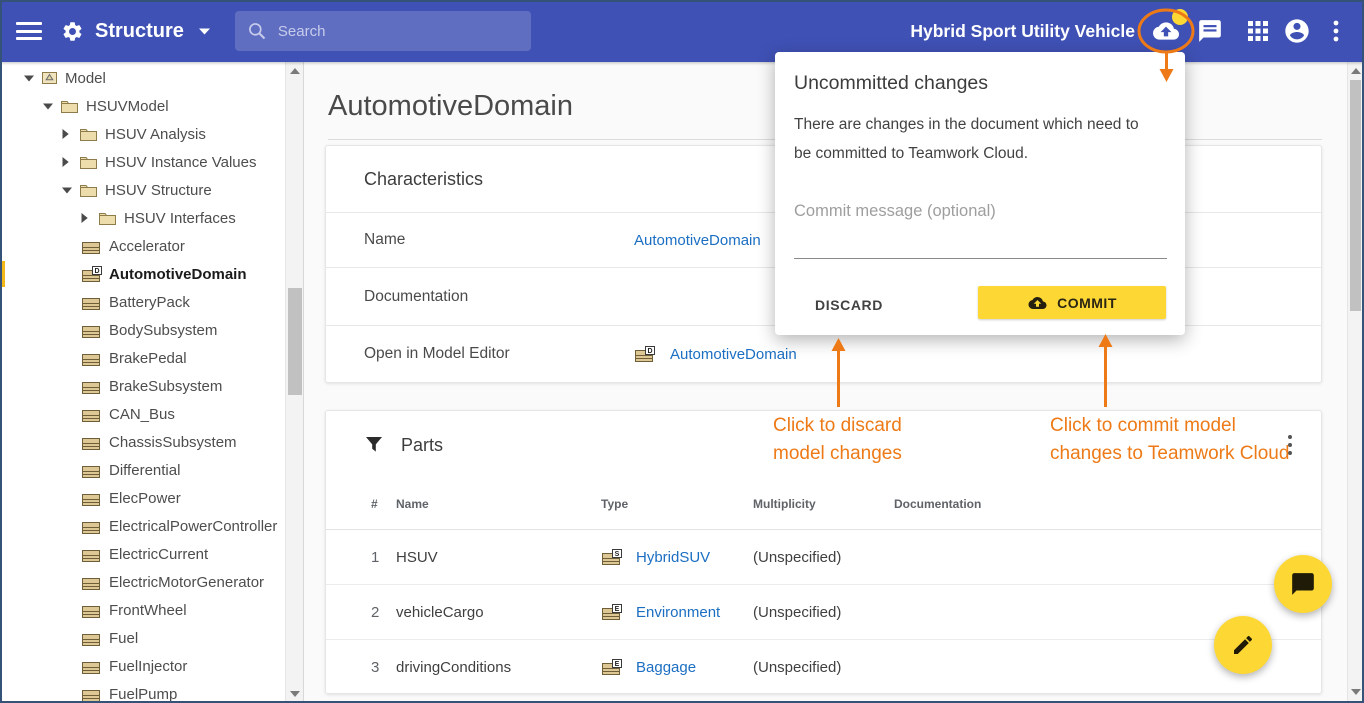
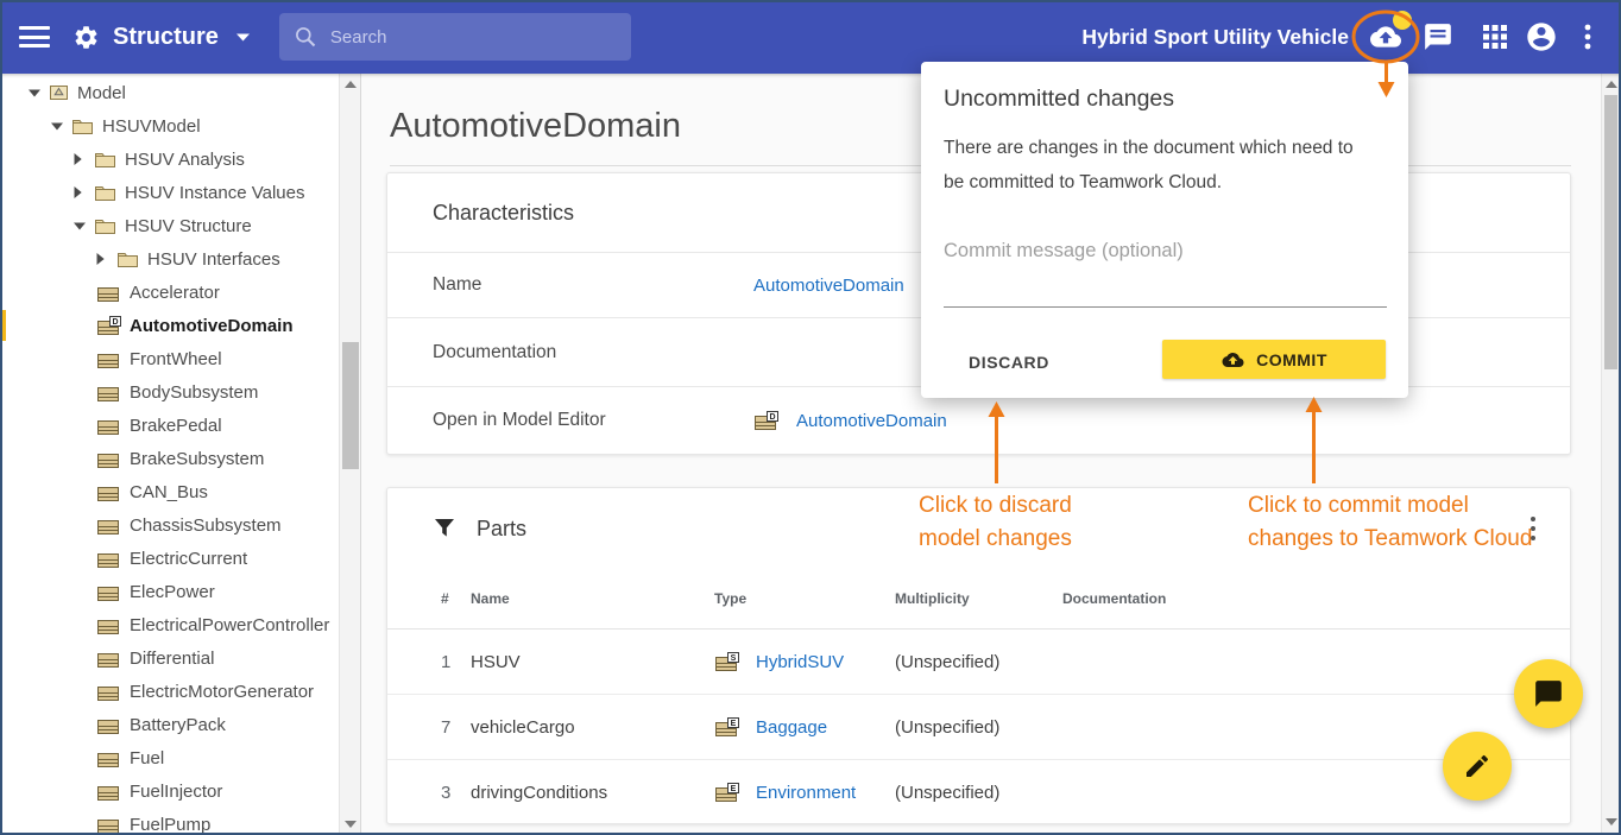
  Structure
  Search
  Hybrid Sport Utility Vehicle
  Model
  HSUVModel
  HSUV Analysis
  HSUV Instance Values
  HSUV Structure
  HSUV Interfaces
  Accelerator
  AutomotiveDomain
- BatteryPack
+ FrontWheel
  BodySubsystem
  BrakePedal
  BrakeSubsystem
  CAN_Bus
  ChassisSubsystem
- Differential
+ ElectricCurrent
  ElecPower
  ElectricalPowerController
- ElectricCurrent
+ Differential
  ElectricMotorGenerator
- FrontWheel
+ BatteryPack
  Fuel
  FuelInjector
  FuelPump
  AutomotiveDomain
  Characteristics
  Name
  AutomotiveDomain
  Documentation
  Open in Model Editor
  AutomotiveDomain
  Parts
  #
  Name
  Type
  Multiplicity
  Documentation
  1
  HSUV
  HybridSUV
  (Unspecified)
- 2
+ 7
  vehicleCargo
- Environment
+ Baggage
  (Unspecified)
  3
  drivingConditions
- Baggage
+ Environment
  (Unspecified)
  Uncommitted changes
  There are changes in the document which need to
  be committed to Teamwork Cloud.
  Commit message (optional)
  DISCARD
  COMMIT
  Click to discard
  model changes
  Click to commit model
  changes to Teamwork Cloud
